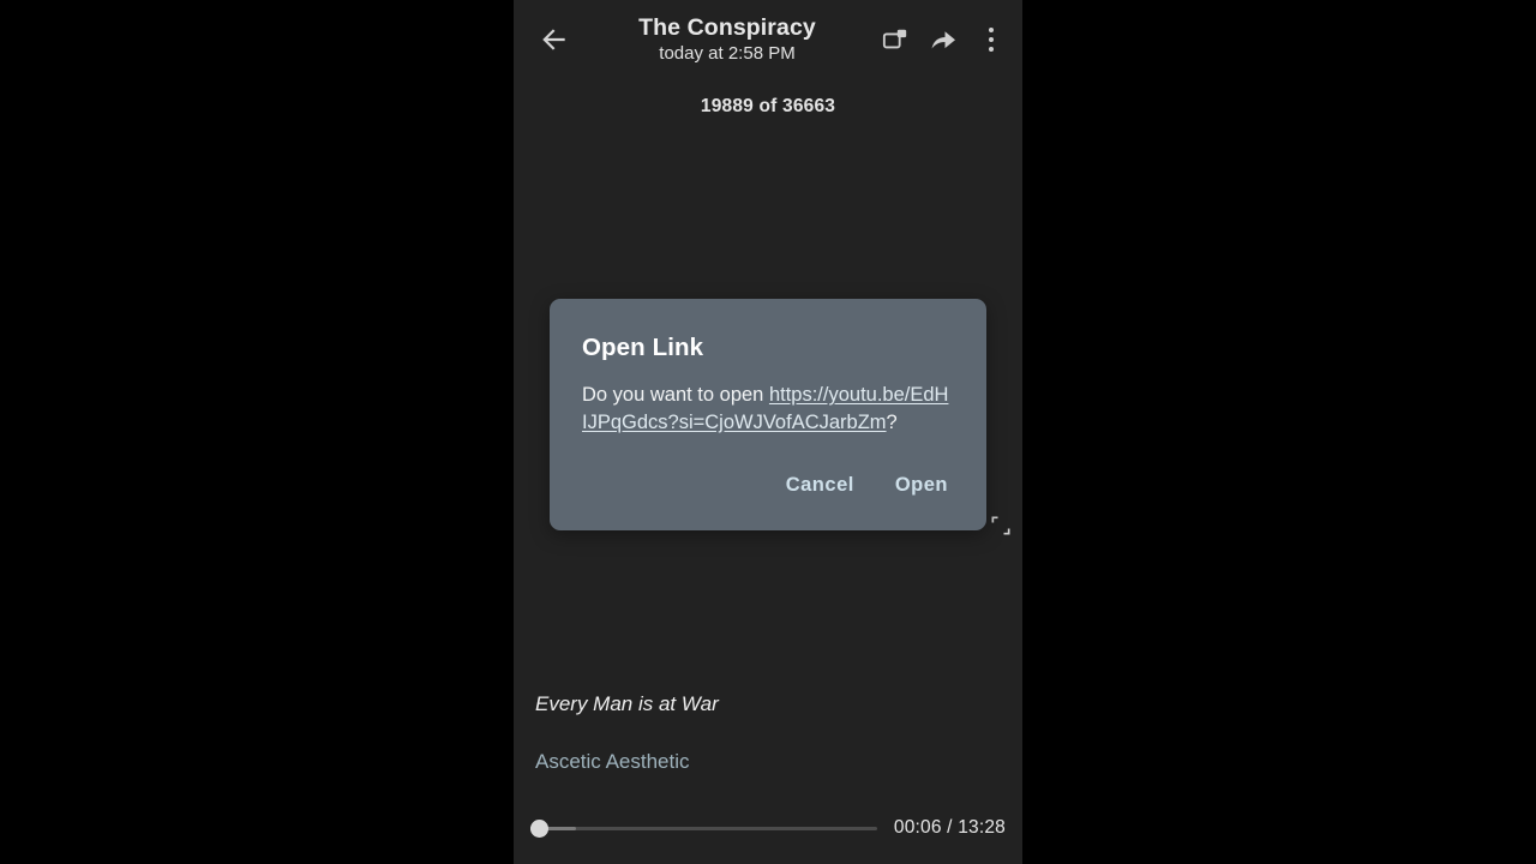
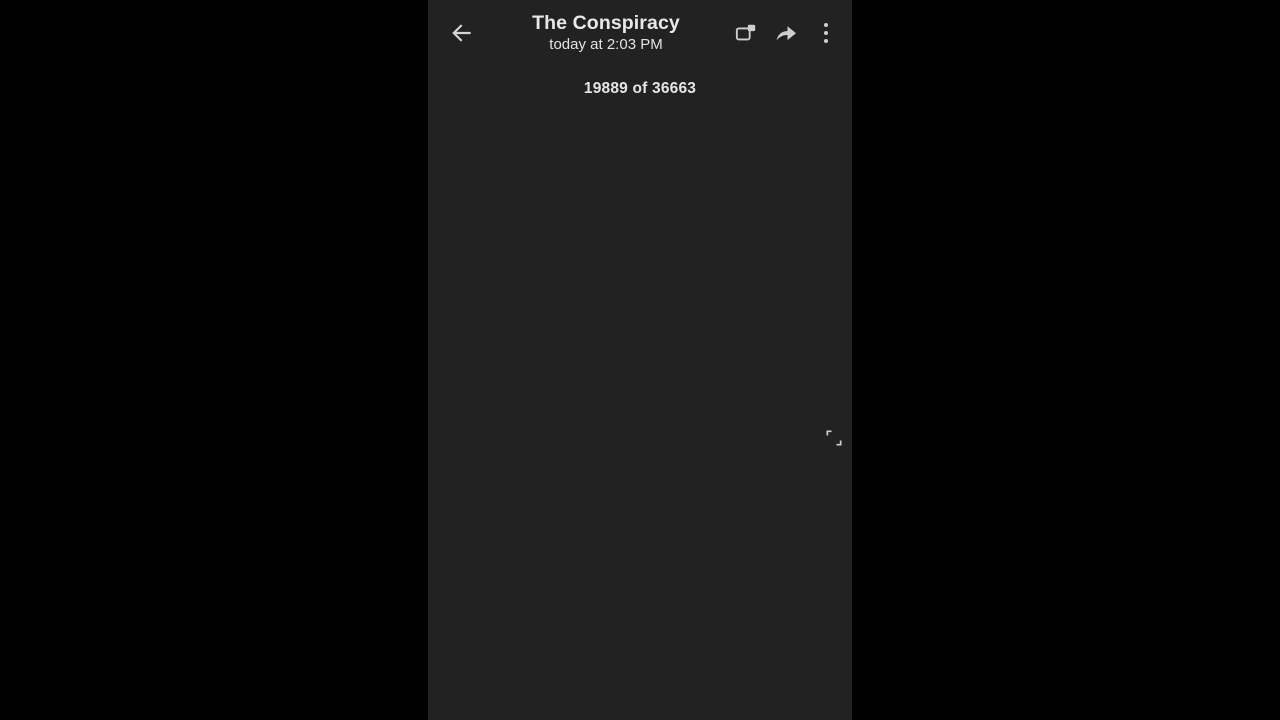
  The Conspiracy
- today at 2:58 PM
+ today at 2:03 PM
  19889 of 36663
- Open Link
- Do you want to open https://youtu.be/EdHIJPqGdcs?si=CjoWJVofACJarbZm?
- Cancel
- Open
- Every Man is at War
- Ascetic Aesthetic
- 00:06 / 13:28
